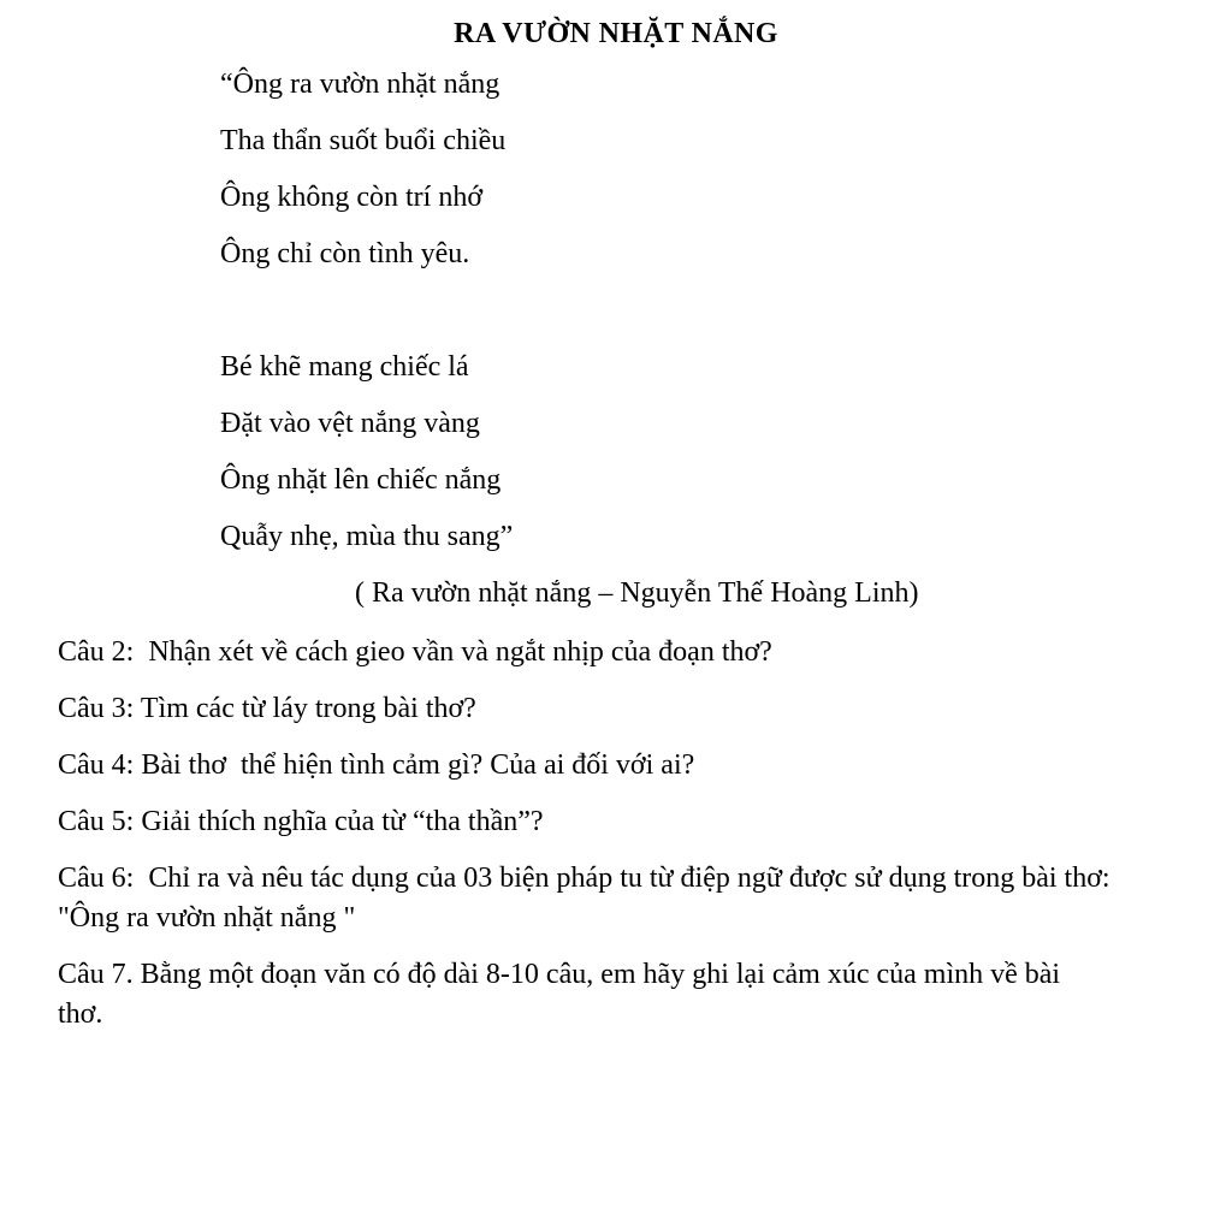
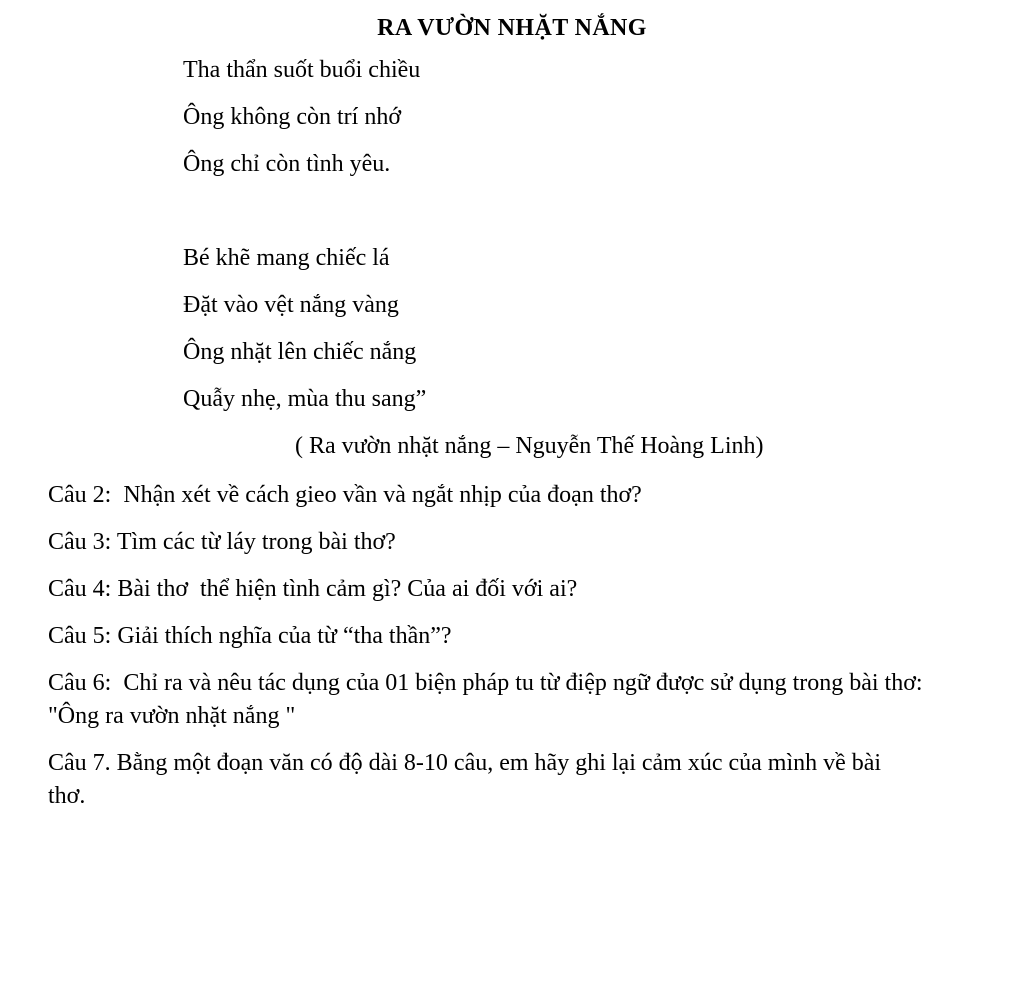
  RA VƯỜN NHẶT NẮNG
- “Ông ra vườn nhặt nắng
  Tha thẩn suốt buổi chiều
  Ông không còn trí nhớ
  Ông chỉ còn tình yêu.
  Bé khẽ mang chiếc lá
  Đặt vào vệt nắng vàng
  Ông nhặt lên chiếc nắng
  Quẫy nhẹ, mùa thu sang”
  ( Ra vườn nhặt nắng – Nguyễn Thế Hoàng Linh)
  Câu 2: Nhận xét về cách gieo vần và ngắt nhịp của đoạn thơ?
  Câu 3: Tìm các từ láy trong bài thơ?
  Câu 4: Bài thơ thể hiện tình cảm gì? Của ai đối với ai?
  Câu 5: Giải thích nghĩa của từ “tha thần”?
- Câu 6: Chỉ ra và nêu tác dụng của 03 biện pháp tu từ điệp ngữ được sử dụng trong bài thơ: "Ông ra vườn nhặt nắng "
+ Câu 6: Chỉ ra và nêu tác dụng của 01 biện pháp tu từ điệp ngữ được sử dụng trong bài thơ: "Ông ra vườn nhặt nắng "
  Câu 7. Bằng một đoạn văn có độ dài 8-10 câu, em hãy ghi lại cảm xúc của mình về bài thơ.
